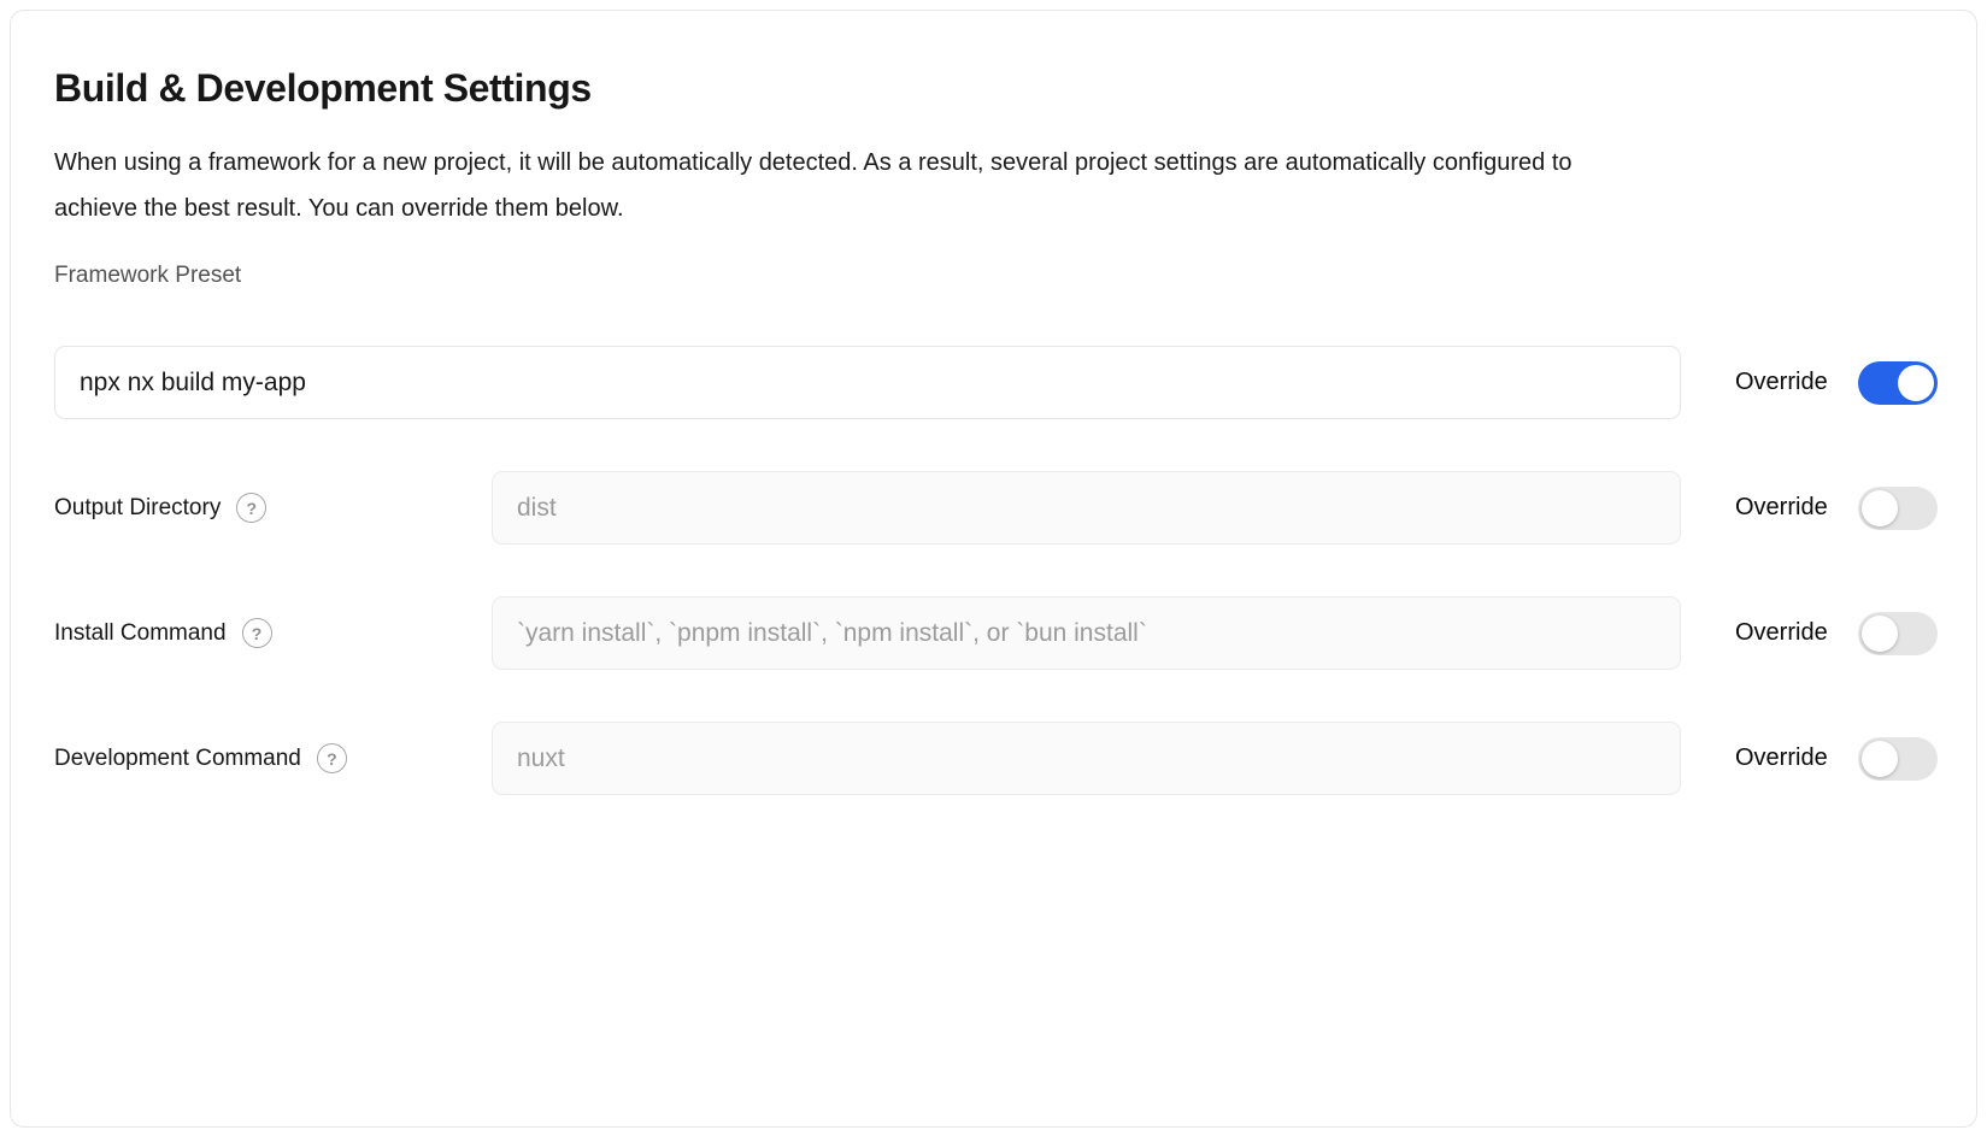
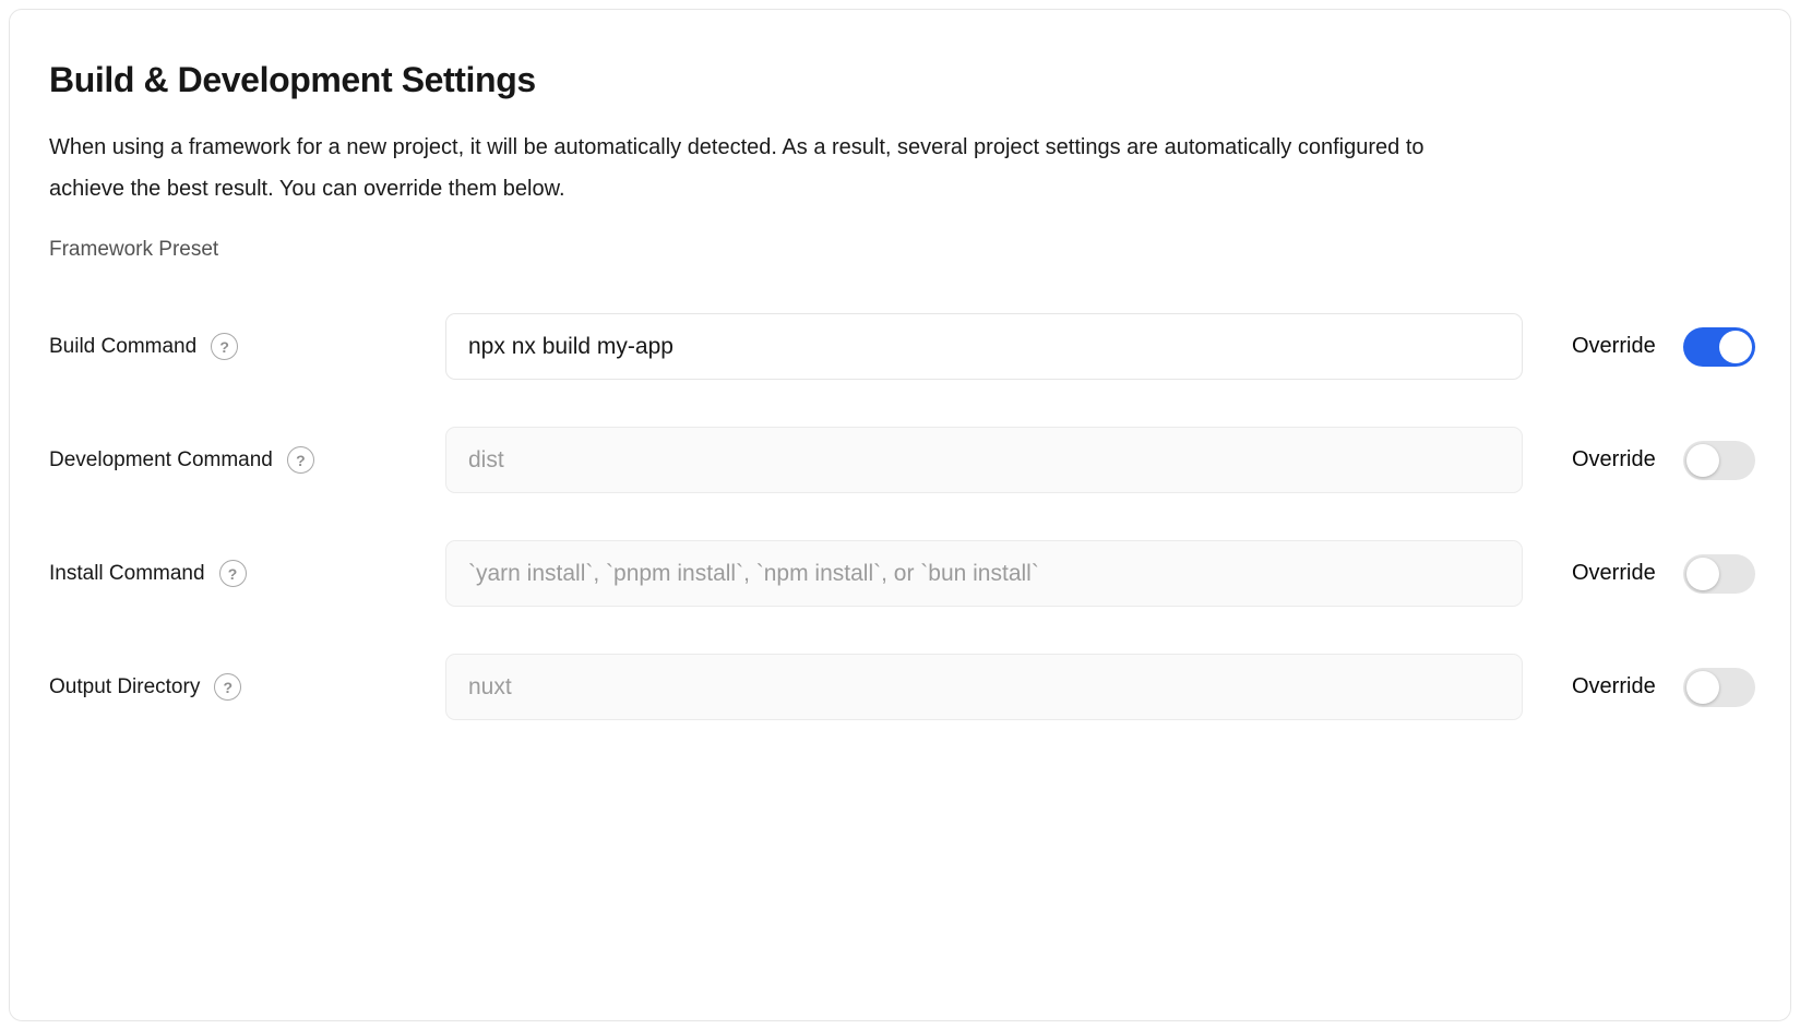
  Build & Development Settings
  When using a framework for a new project, it will be automatically detected. As a result, several project settings are automatically configured to achieve the best result. You can override them below.
  Framework Preset
+ Build Command
  npx nx build my-app
  Override
- Output Directory
+ Development Command
  dist
  Override
  Install Command
  `yarn install`, `pnpm install`, `npm install`, or `bun install`
  Override
- Development Command
+ Output Directory
  nuxt
  Override
